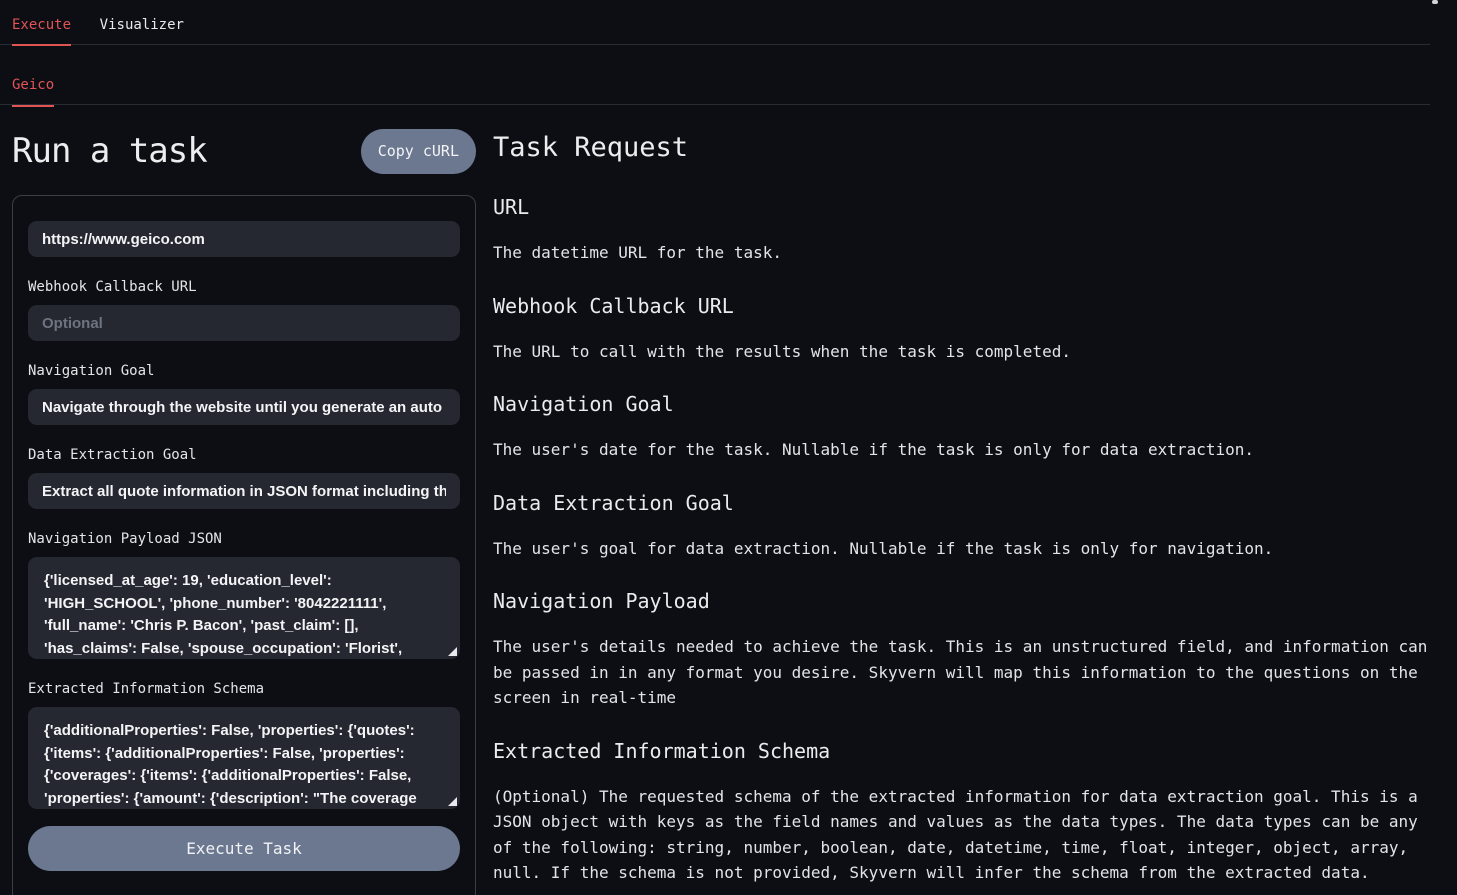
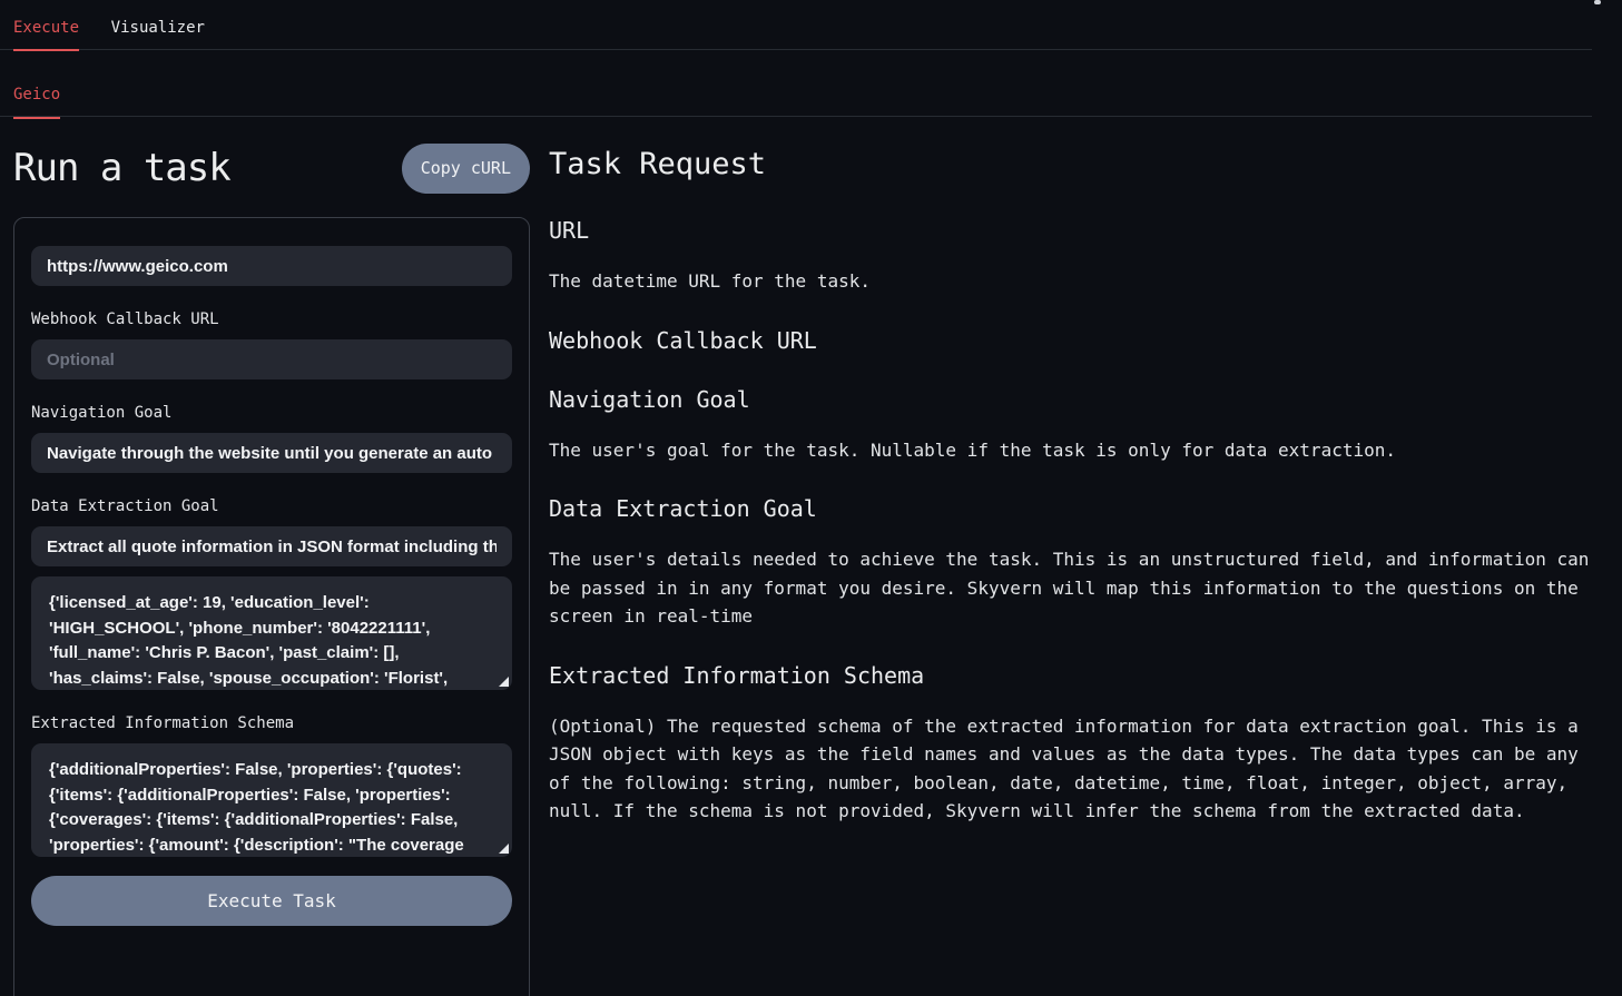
  Execute Visualizer
  Geico
  Run a task
  Copy cURL
  https://www.geico.com
  Webhook Callback URL
  Optional
  Navigation Goal
  Navigate through the website until you generate an auto
  Data Extraction Goal
  Extract all quote information in JSON format including th
- Navigation Payload JSON
  Extracted Information Schema
  Execute Task
  Task Request
  URL
  The datetime URL for the task.
  Webhook Callback URL
- The URL to call with the results when the task is completed.
  Navigation Goal
- The user's date for the task. Nullable if the task is only for data extraction.
+ The user's goal for the task. Nullable if the task is only for data extraction.
  Data Extraction Goal
- The user's goal for data extraction. Nullable if the task is only for navigation.
- Navigation Payload
  The user's details needed to achieve the task. This is an unstructured field, and information can be passed in in any format you desire. Skyvern will map this information to the questions on the screen in real-time
  Extracted Information Schema
  (Optional) The requested schema of the extracted information for data extraction goal. This is a JSON object with keys as the field names and values as the data types. The data types can be any of the following: string, number, boolean, date, datetime, time, float, integer, object, array, null. If the schema is not provided, Skyvern will infer the schema from the extracted data.
